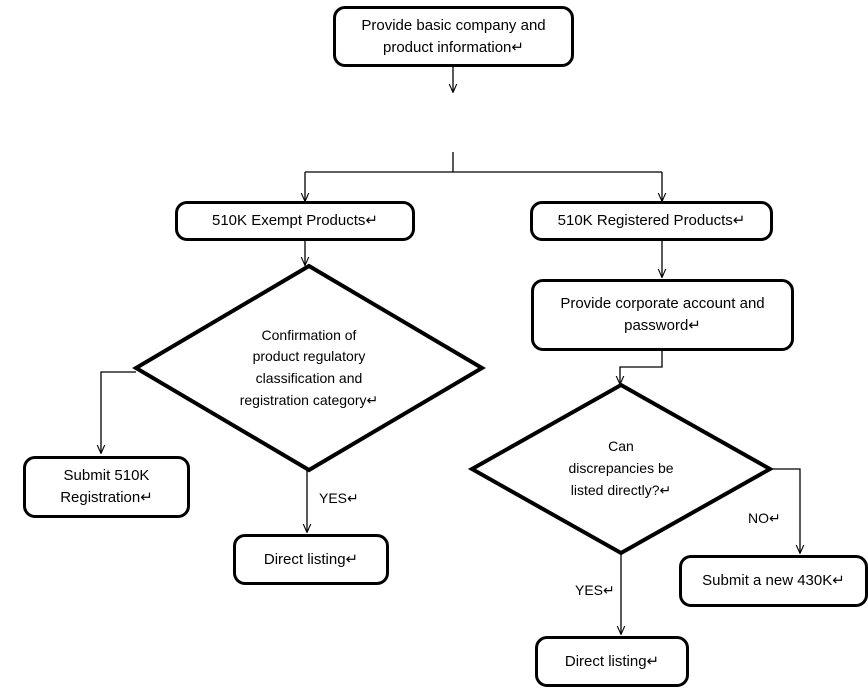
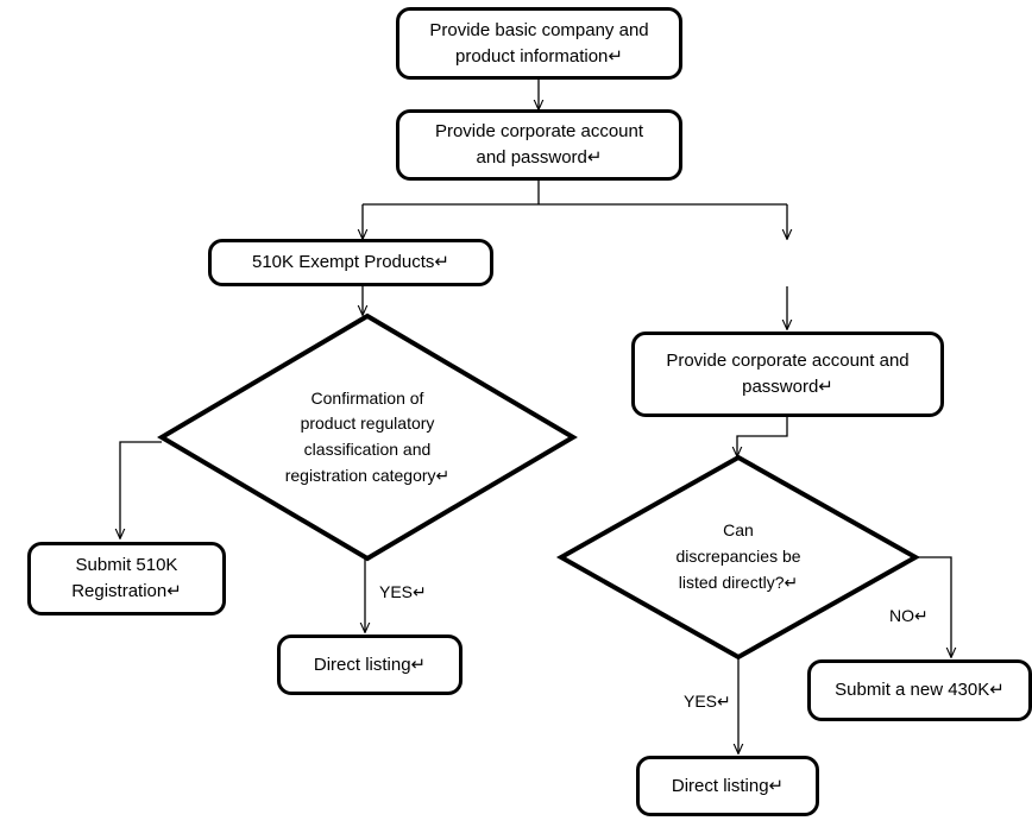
  Provide basic company and
  product information↵
+ Provide corporate account
+ and password↵
  510K Exempt Products↵
- 510K Registered Products↵
  Provide corporate account and
  password↵
  Confirmation of
  product regulatory
  classification and
  registration category↵
  Can
  discrepancies be
  listed directly?↵
  Submit 510K
  Registration↵
  Direct listing↵
  Submit a new 430K↵
  Direct listing↵
  YES↵
  YES↵
  NO↵
